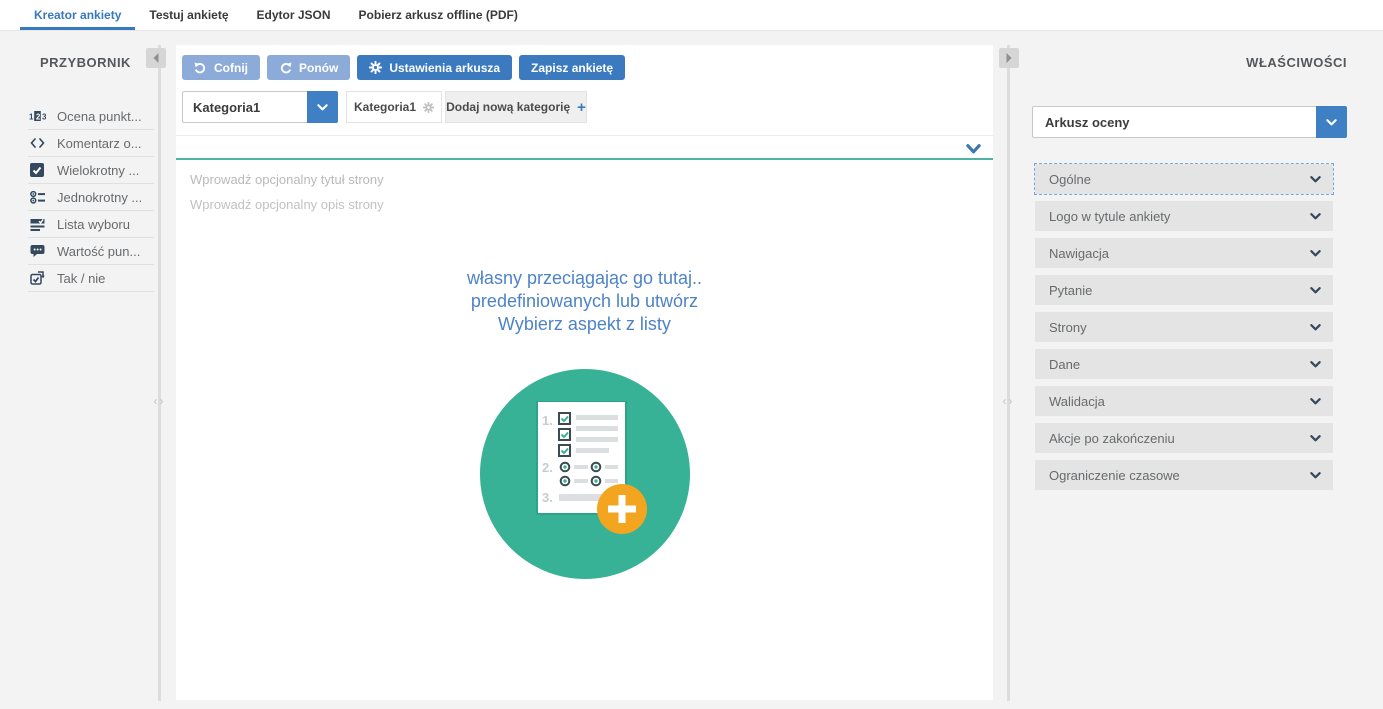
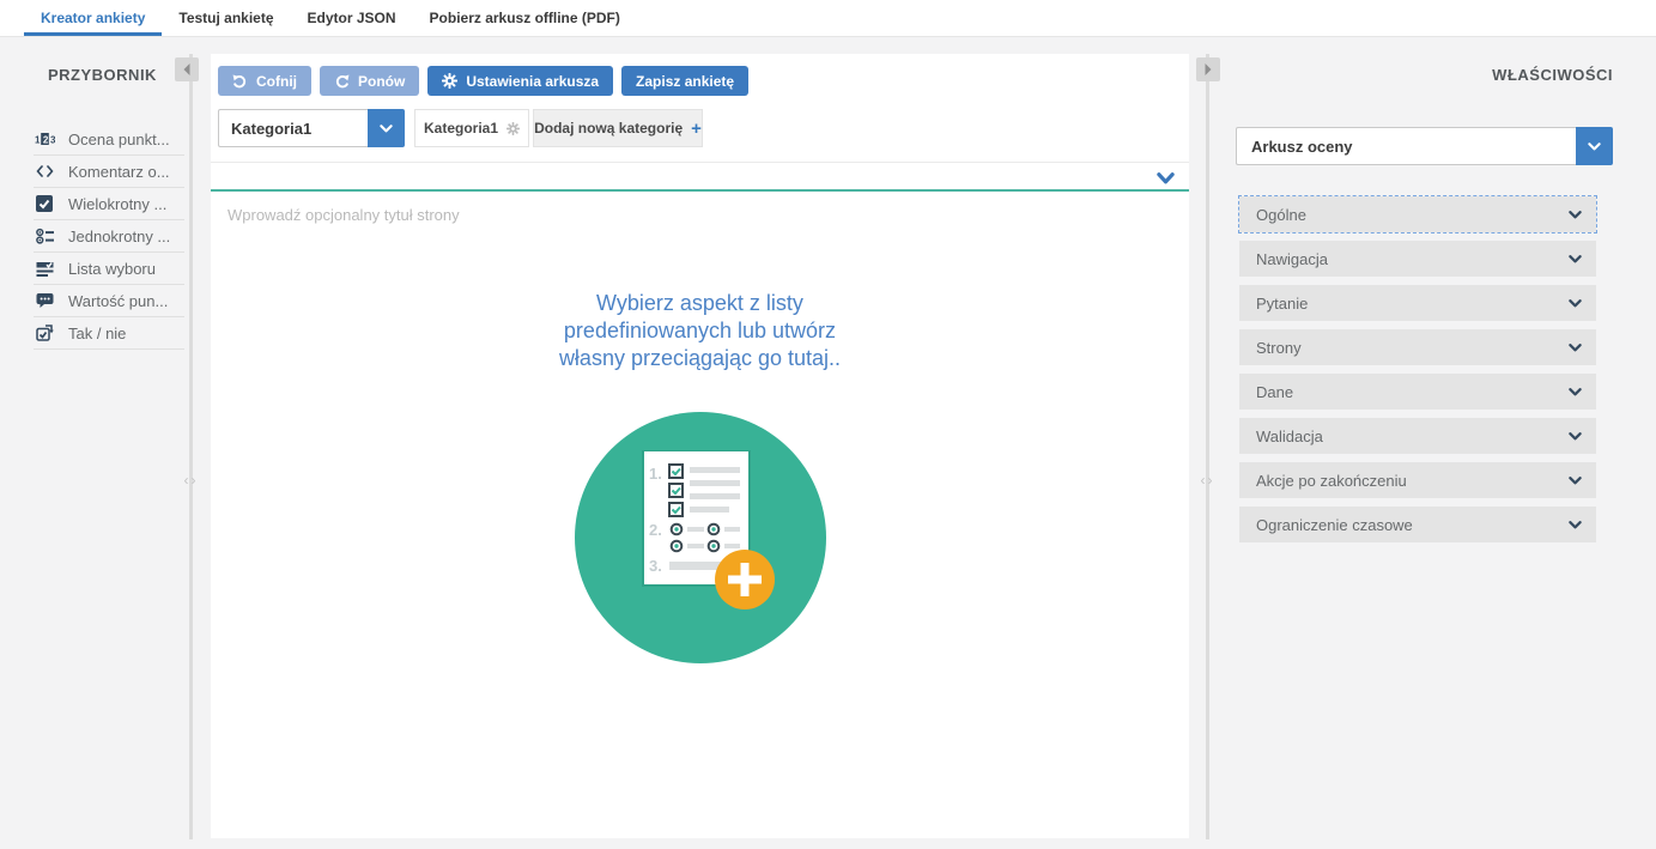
  Kreator ankiety
  Testuj ankietę
  Edytor JSON
  Pobierz arkusz offline (PDF)
  PRZYBORNIK
  1
  2
  3
  Ocena punkt...
  Komentarz o...
  Wielokrotny ...
  Jednokrotny ...
  Lista wyboru
  Wartość pun...
  Tak / nie
  ‹›
  Cofnij
  Ponów
  Ustawienia arkusza
  Zapisz ankietę
  Kategoria1
  Kategoria1
  Dodaj nową kategorię
  +
  Wprowadź opcjonalny tytuł strony
- Wprowadź opcjonalny opis strony
- własny przeciągając go tutaj..
+ Wybierz aspekt z listy
  predefiniowanych lub utwórz
- Wybierz aspekt z listy
+ własny przeciągając go tutaj..
  1.
  2.
  3.
  ‹›
  WŁAŚCIWOŚCI
  Arkusz oceny
  Ogólne
- Logo w tytule ankiety
  Nawigacja
  Pytanie
  Strony
  Dane
  Walidacja
  Akcje po zakończeniu
  Ograniczenie czasowe
